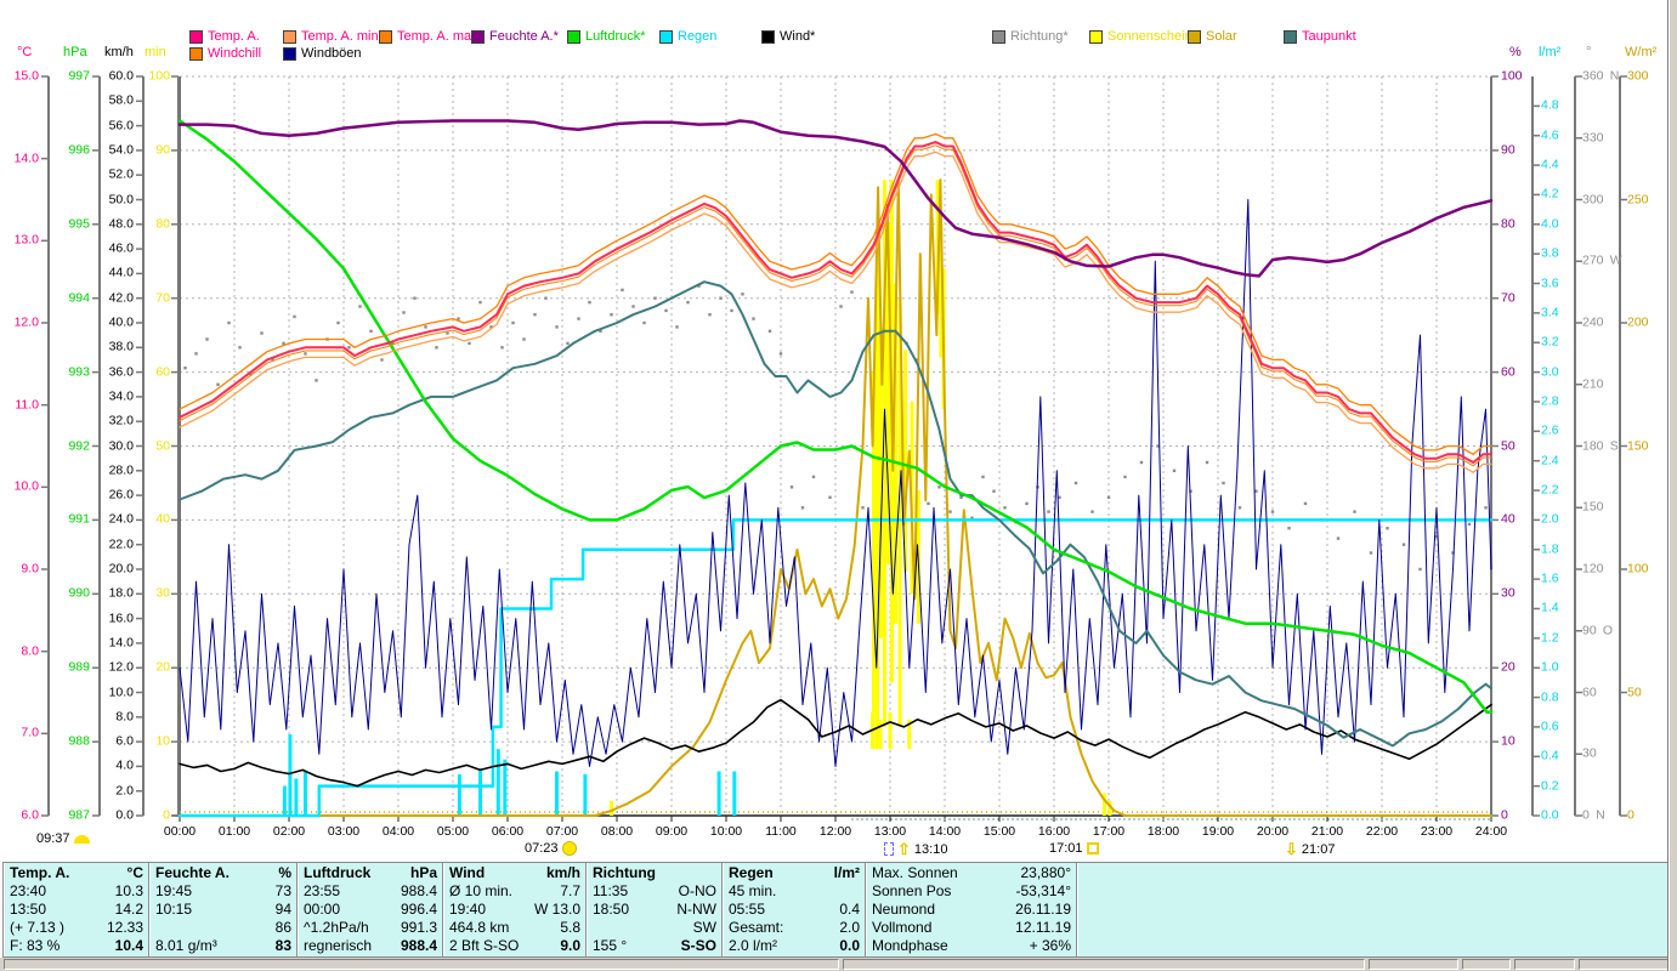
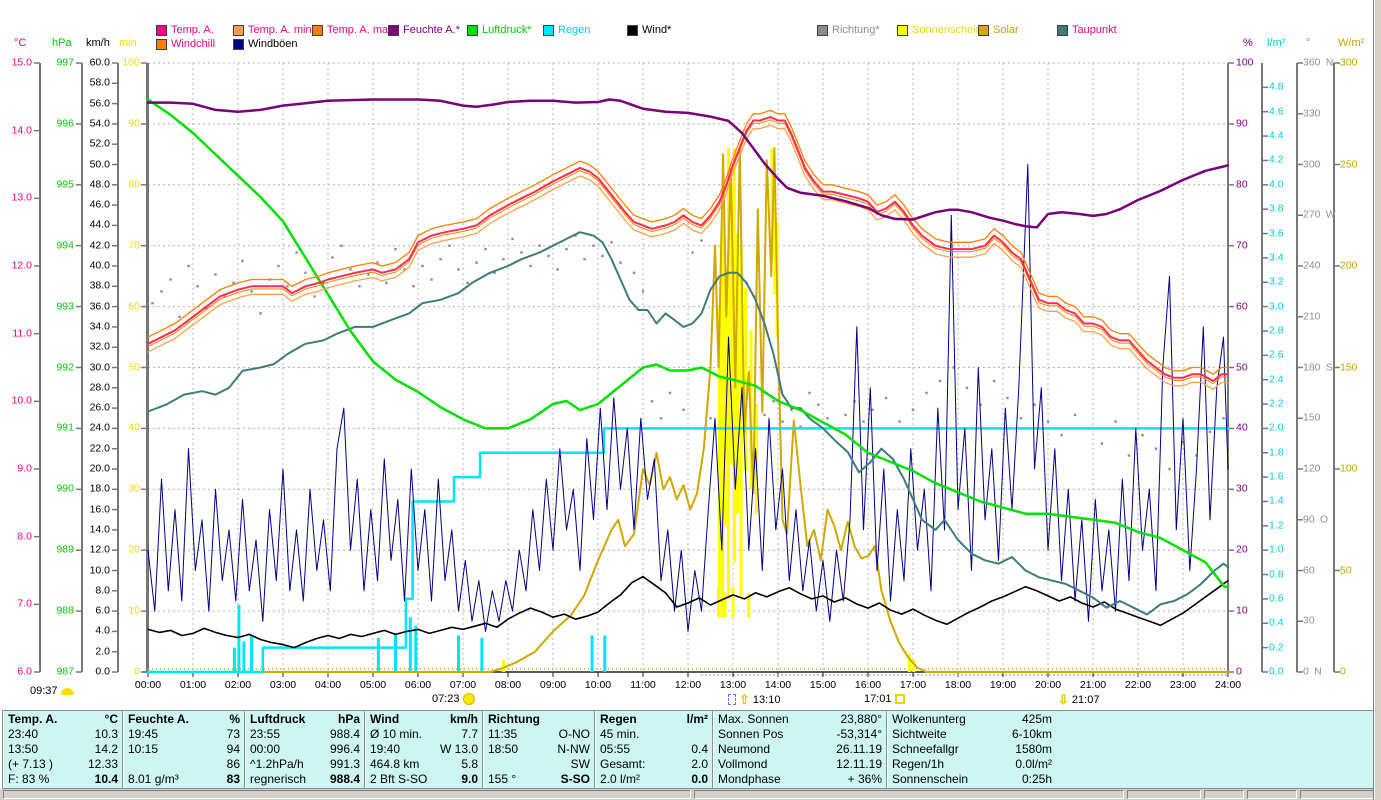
  Temp. A.
  Temp. A. min
  Temp. A. ma
  Feuchte A.*
  Luftdruck*
  Regen
  Wind*
  Richtung*
  Sonnenschei
  Solar
  Taupunkt
  Windchill
  Windböen
  °C
  6.0
  7.0
  8.0
  9.0
  10.0
  11.0
  12.0
  13.0
  14.0
  15.0
  hPa
  987
  988
  989
  990
  991
  992
  993
  994
  995
  996
  997
  km/h
  0.0
  2.0
  4.0
  6.0
  8.0
  10.0
  12.0
  14.0
  16.0
  18.0
  20.0
  22.0
  24.0
  26.0
  28.0
  30.0
  32.0
  34.0
  36.0
  38.0
  40.0
  42.0
  44.0
  46.0
  48.0
  50.0
  52.0
  54.0
  56.0
  58.0
  60.0
  min
  0
  10
  20
  30
  40
  50
  60
  70
  80
  90
  100
  %
  0
  10
  20
  30
  40
  50
  60
  70
  80
  90
  100
  l/m²
  0.0
  0.2
  0.4
  0.6
  0.8
  1.0
  1.2
  1.4
  1.6
  1.8
  2.0
  2.2
  2.4
  2.6
  2.8
  3.0
  3.2
  3.4
  3.6
  3.8
  4.0
  4.2
  4.4
  4.6
  4.8
  °
  0 N
  30
  60
  90 O
  120
  150
  180 S
  210
  240
  270 W
  300
  330
  360 N
  W/m²
  0
  50
  100
  150
  200
  250
  300
  00:00
  01:00
  02:00
  03:00
  04:00
  05:00
  06:00
  07:00
  08:00
  09:00
  10:00
  11:00
  12:00
  13:00
  14:00
  15:00
  16:00
  17:00
  18:00
  19:00
  20:00
  21:00
  22:00
  23:00
  24:00
  09:37
  07:23
  ⇧
  13:10
  17:01
  ⇩
  21:07
  Temp. A.
  °C
  23:40
  10.3
  13:50
  14.2
  (+ 7.13 )
  12.33
  F: 83 %
  10.4
  Feuchte A.
  %
  19:45
  73
  10:15
  94
  86
  8.01 g/m³
  83
  Luftdruck
  hPa
  23:55
  988.4
  00:00
  996.4
  ^1.2hPa/h
  991.3
  regnerisch
  988.4
  Wind
  km/h
  Ø 10 min.
  7.7
  19:40
  W 13.0
  464.8 km
  5.8
  2 Bft S-SO
  9.0
  Richtung
  11:35
  O-NO
  18:50
  N-NW
  SW
  155 °
  S-SO
  Regen
  l/m²
  45 min.
  05:55
  0.4
  Gesamt:
  2.0
  2.0 l/m²
  0.0
  Max. Sonnen
  23,880°
  Sonnen Pos
  -53,314°
  Neumond
  26.11.19
  Vollmond
  12.11.19
  Mondphase
  + 36%
+ Wolkenunterg
+ 425m
+ Sichtweite
+ 6-10km
+ Schneefallgr
+ 1580m
+ Regen/1h
+ 0.0l/m²
+ Sonnenschein
+ 0:25h
